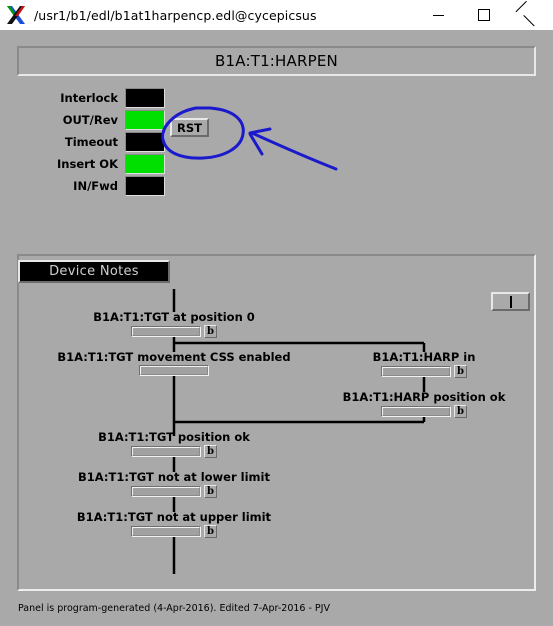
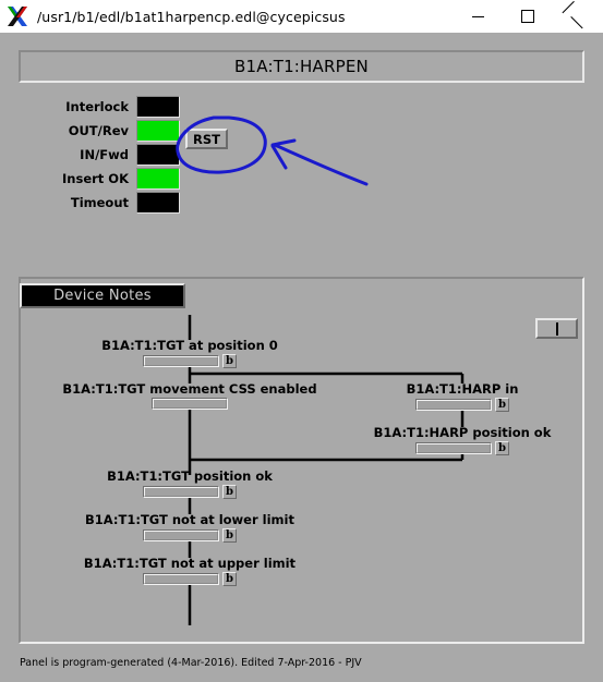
  /usr1/b1/edl/b1at1harpencp.edl@cycepicsus
  B1A:T1:HARPEN
  Interlock
  OUT/Rev
- Timeout
+ IN/Fwd
  Insert OK
- IN/Fwd
+ Timeout
  RST
  B1A:T1:TGT at position 0
  b
  B1A:T1:TGT movement CSS enabled
  B1A:T1:HARP in
  b
  B1A:T1:HARP position ok
  b
  B1A:T1:TGT position ok
  b
  B1A:T1:TGT not at lower limit
  b
  B1A:T1:TGT not at upper limit
  b
  Device Notes
- Panel is program-generated (4-Apr-2016). Edited 7-Apr-2016 - PJV
+ Panel is program-generated (4-Mar-2016). Edited 7-Apr-2016 - PJV
